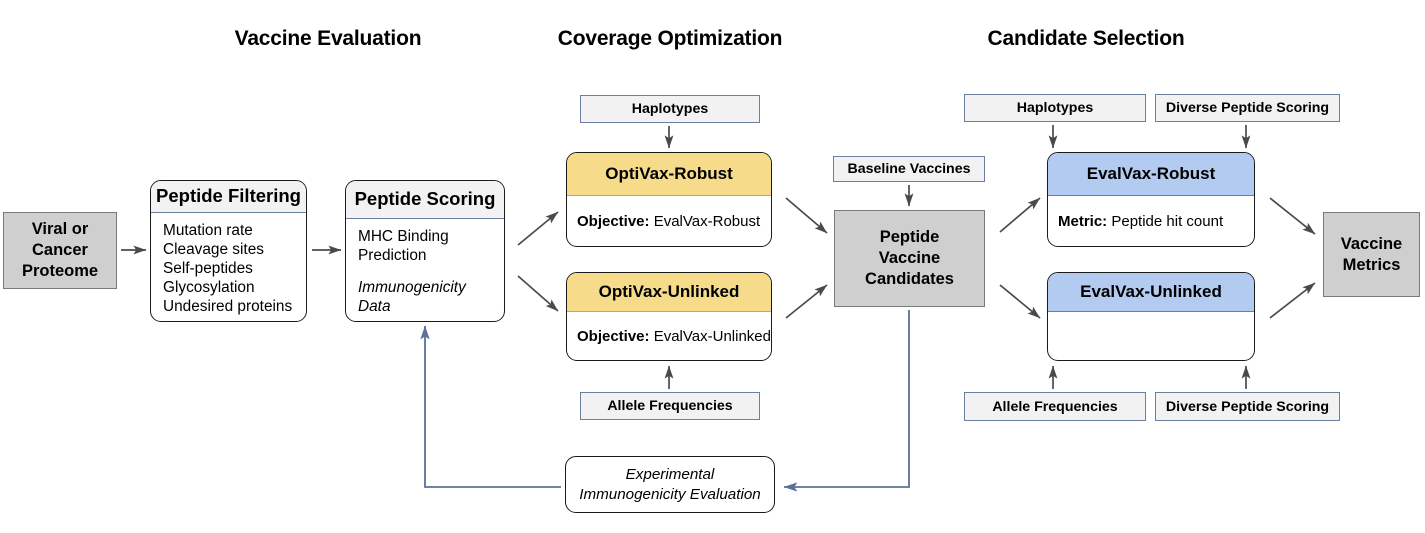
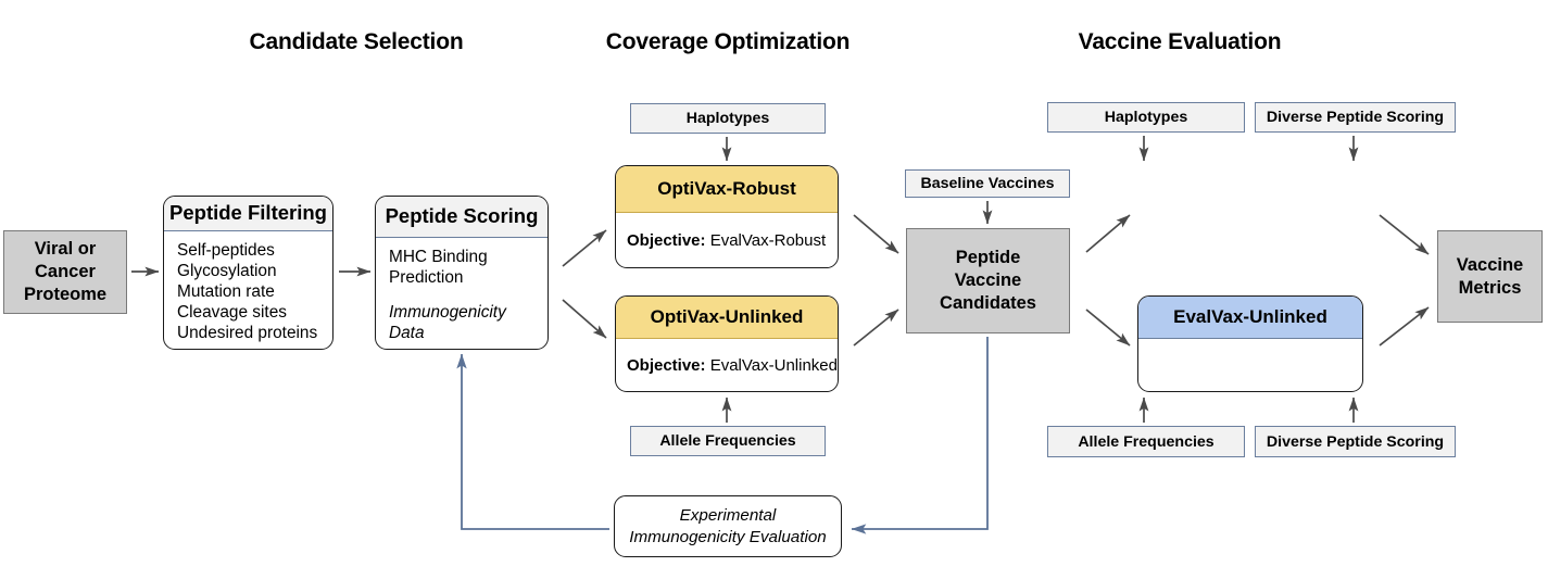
- Vaccine Evaluation
+ Candidate Selection
  Coverage Optimization
- Candidate Selection
+ Vaccine Evaluation
  Viral or
  Cancer
  Proteome
  Peptide Filtering
- Mutation rate
+ Self-peptides
- Cleavage sites
+ Glycosylation
- Self-peptides
+ Mutation rate
- Glycosylation
+ Cleavage sites
  Undesired proteins
  Peptide Scoring
  MHC Binding
  Prediction
  Immunogenicity
  Data
  Haplotypes
  OptiVax-Robust
  Objective: EvalVax-Robust
  OptiVax-Unlinked
  Objective: EvalVax-Unlinked
  Allele Frequencies
  Baseline Vaccines
  Peptide
  Vaccine
  Candidates
  Haplotypes
  Diverse Peptide Scoring
- EvalVax-Robust
- Metric: Peptide hit count
  EvalVax-Unlinked
  Allele Frequencies
  Diverse Peptide Scoring
  Vaccine
  Metrics
  Experimental
  Immunogenicity Evaluation
